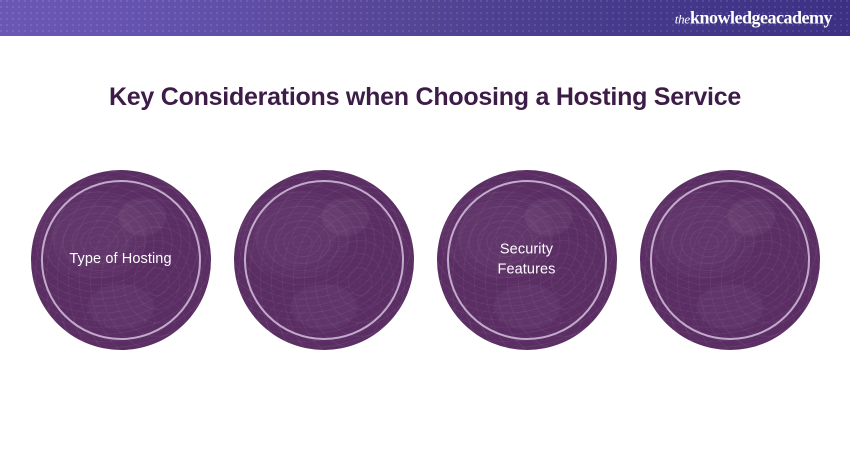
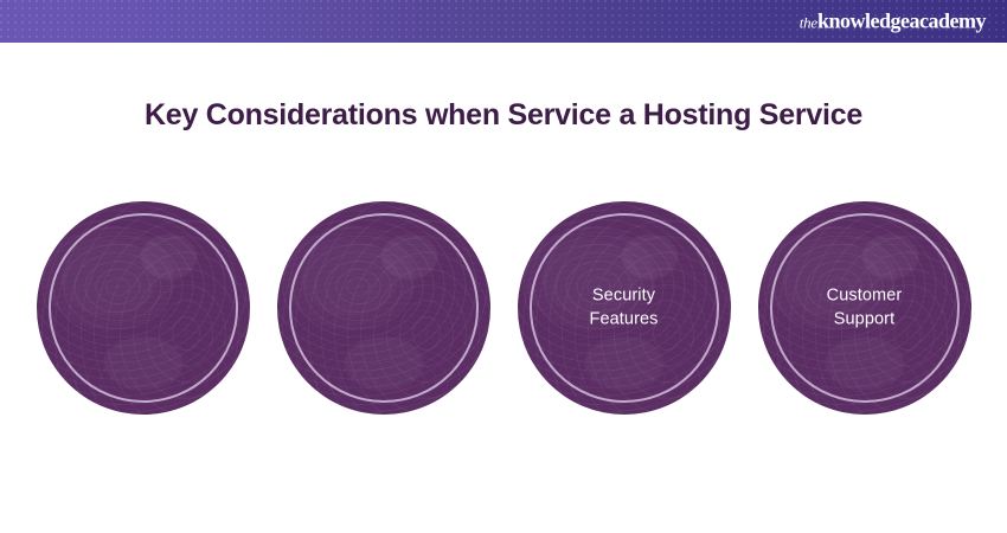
  theknowledgeacademy
- Key Considerations when Choosing a Hosting Service
+ Key Considerations when Service a Hosting Service
- Type of Hosting
  Security
  Features
+ Customer
+ Support
